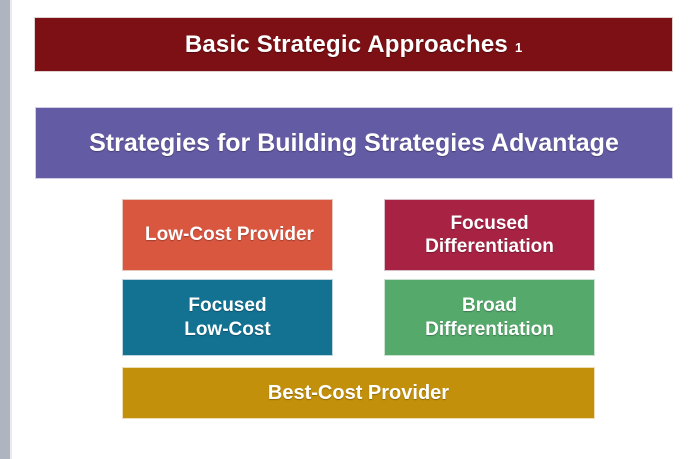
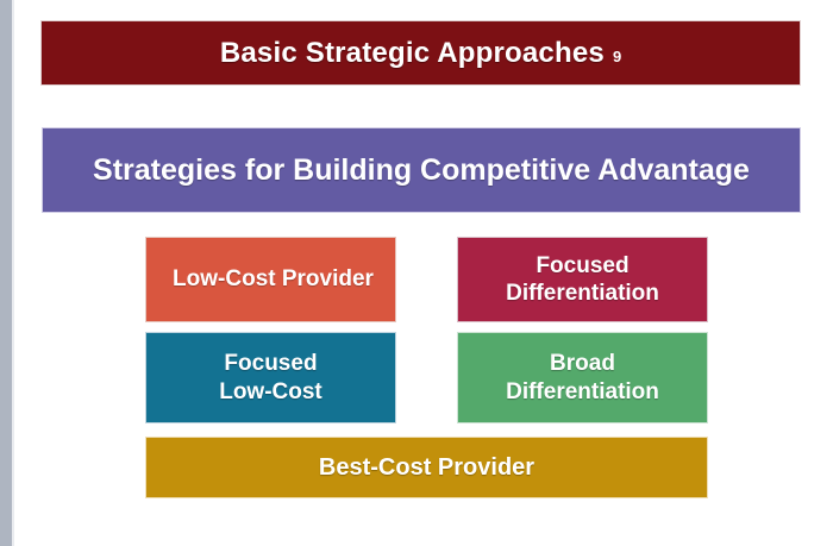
  Basic Strategic Approaches
- 1
+ 9
- Strategies for Building Strategies Advantage
+ Strategies for Building Competitive Advantage
  Low-Cost Provider
  Focused
  Differentiation
  Focused
  Low-Cost
  Broad
  Differentiation
  Best-Cost Provider
